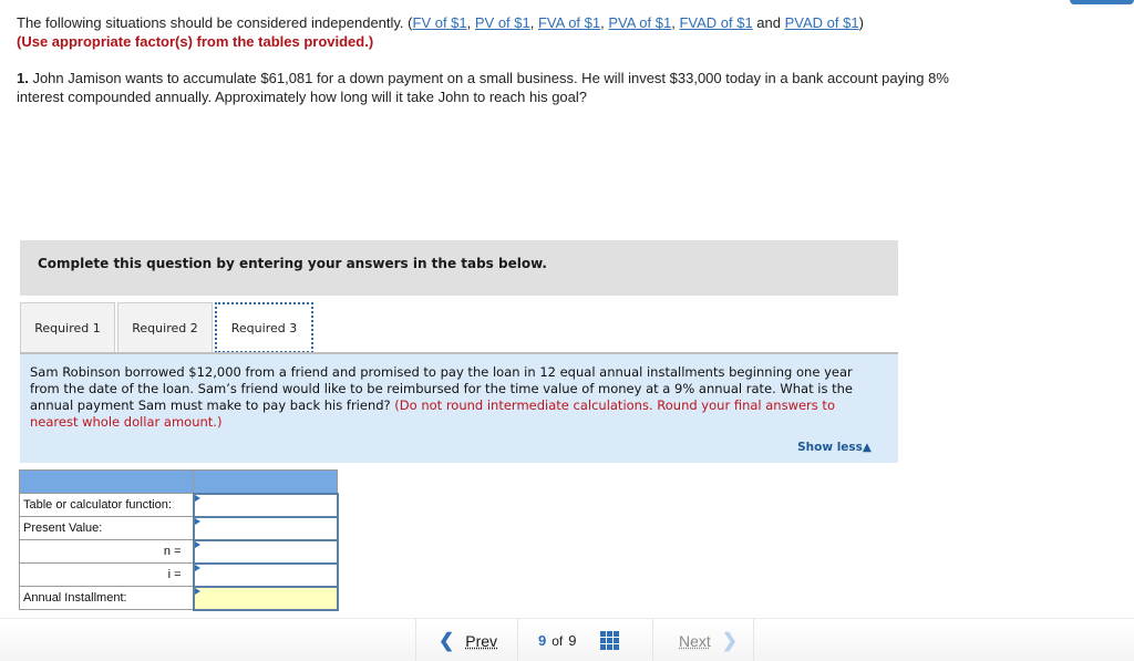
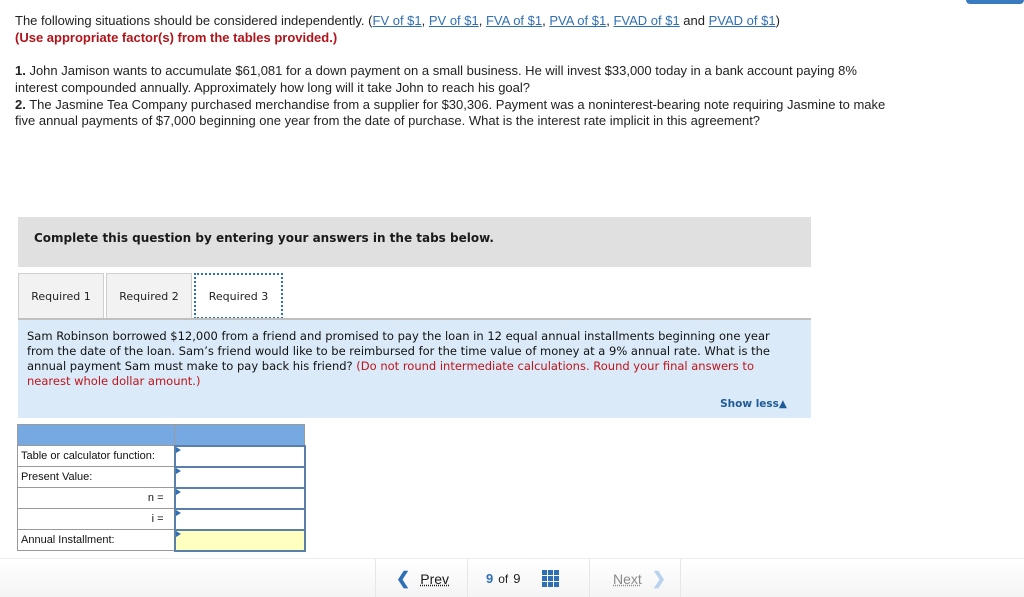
  The following situations should be considered independently. (FV of $1, PV of $1, FVA of $1, PVA of $1, FVAD of $1 and PVAD of $1)
  (Use appropriate factor(s) from the tables provided.)
  1. John Jamison wants to accumulate $61,081 for a down payment on a small business. He will invest $33,000 today in a bank account paying 8% interest compounded annually. Approximately how long will it take John to reach his goal?
+ 2. The Jasmine Tea Company purchased merchandise from a supplier for $30,306. Payment was a noninterest-bearing note requiring Jasmine to make five annual payments of $7,000 beginning one year from the date of purchase. What is the interest rate implicit in this agreement?
  Complete this question by entering your answers in the tabs below.
  Required 1
  Required 2
  Required 3
  Sam Robinson borrowed $12,000 from a friend and promised to pay the loan in 12 equal annual installments beginning one year from the date of the loan. Sam’s friend would like to be reimbursed for the time value of money at a 9% annual rate. What is the annual payment Sam must make to pay back his friend? (Do not round intermediate calculations. Round your final answers to nearest whole dollar amount.)
  Show less▲
  Table or calculator function:
  Present Value:
  n =
  i =
  Annual Installment:
  ❮
  Prev
  9
  of
  9
  Next
  ❯
